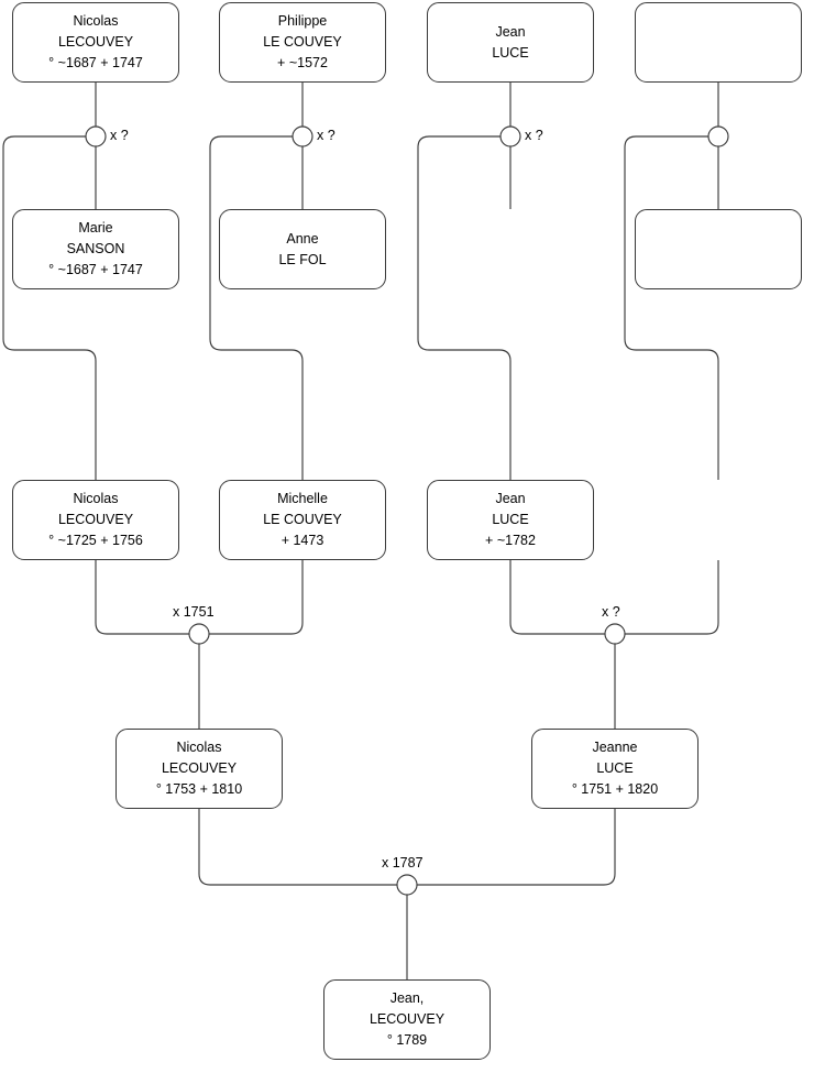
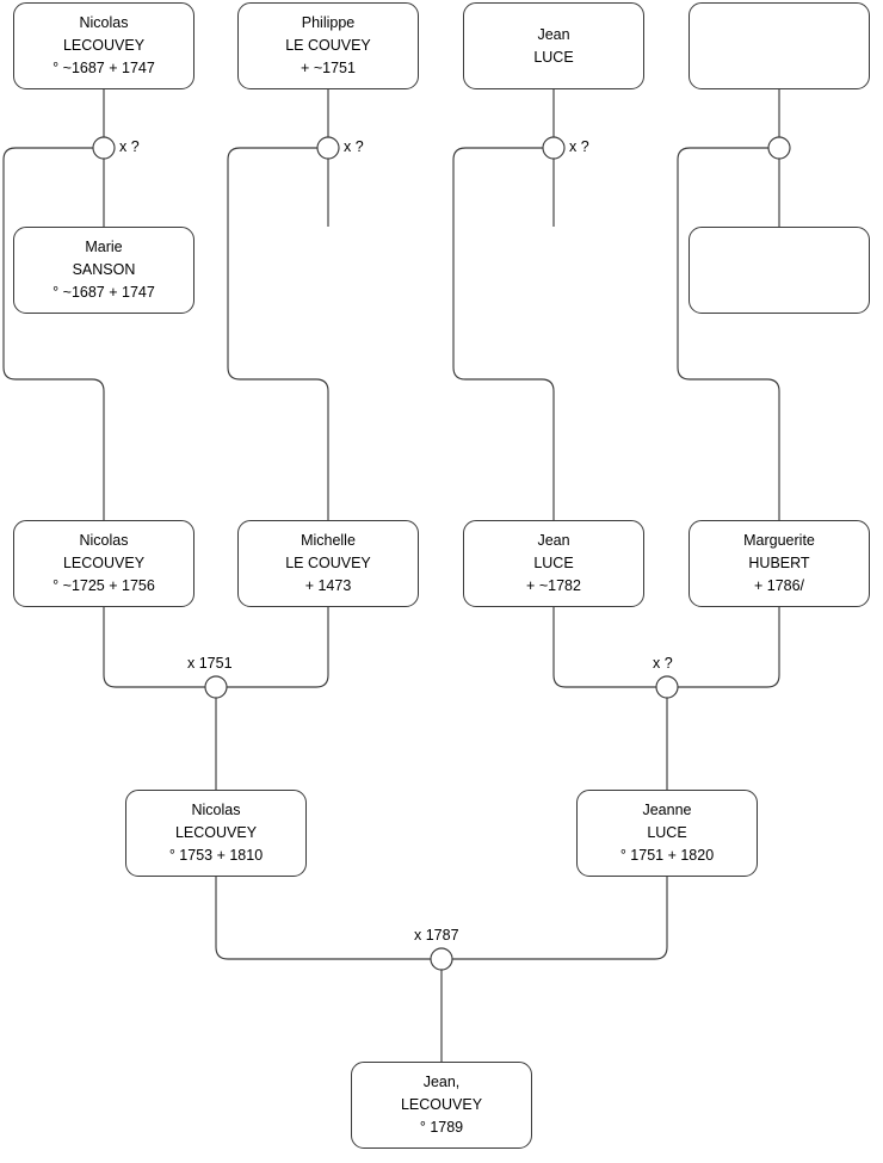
  x ?
  x ?
  x ?
  x 1751
  x ?
  x 1787
  Nicolas
  LECOUVEY
  ° ~1687 + 1747
  Philippe
  LE COUVEY
- + ~1572
+ + ~1751
  Jean
  LUCE
  Marie
  SANSON
  ° ~1687 + 1747
- Anne
- LE FOL
  Nicolas
  LECOUVEY
  ° ~1725 + 1756
  Michelle
  LE COUVEY
  + 1473
  Jean
  LUCE
  + ~1782
+ Marguerite
+ HUBERT
+ + 1786/
  Nicolas
  LECOUVEY
  ° 1753 + 1810
  Jeanne
  LUCE
  ° 1751 + 1820
  Jean,
  LECOUVEY
  ° 1789
